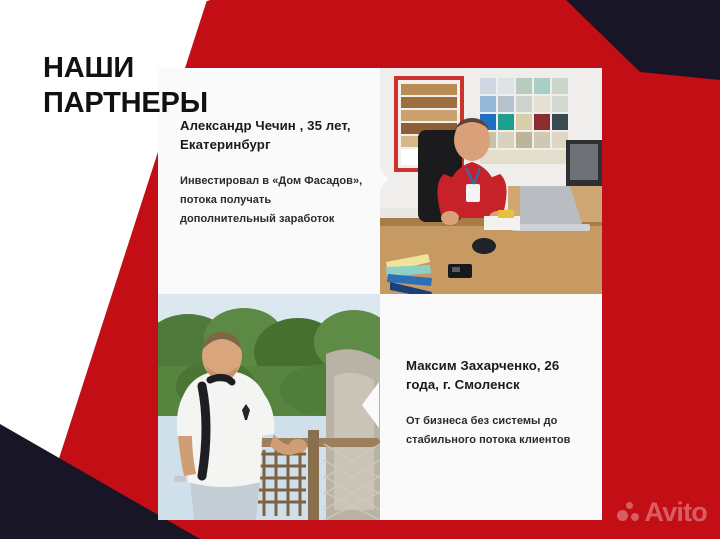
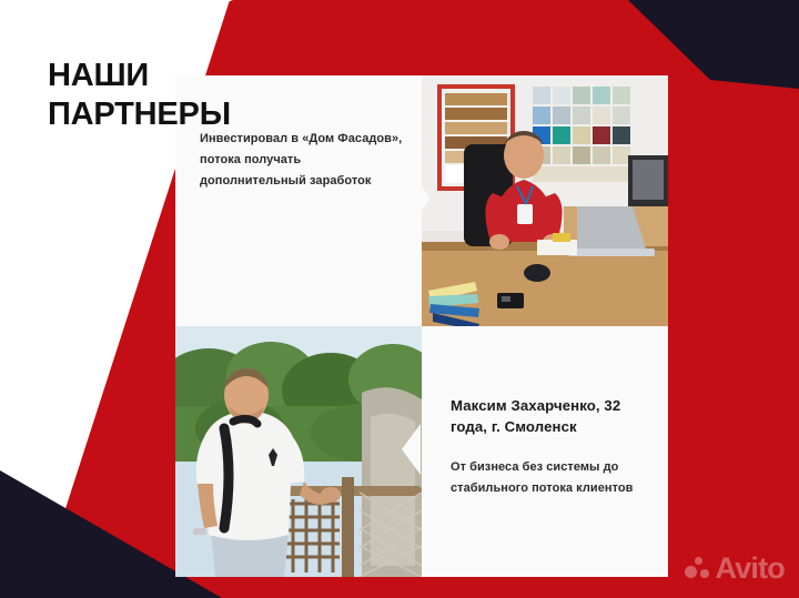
  НАШИ
  ПАРТНЕРЫ
- Александр Чечин , 35 лет, Екатеринбург
  Инвестировал в «Дом Фасадов», потока получать дополнительный заработок
- Максим Захарченко, 26 года, г. Смоленск
+ Максим Захарченко, 32 года, г. Смоленск
  От бизнеса без системы до стабильного потока клиентов
  Avito
